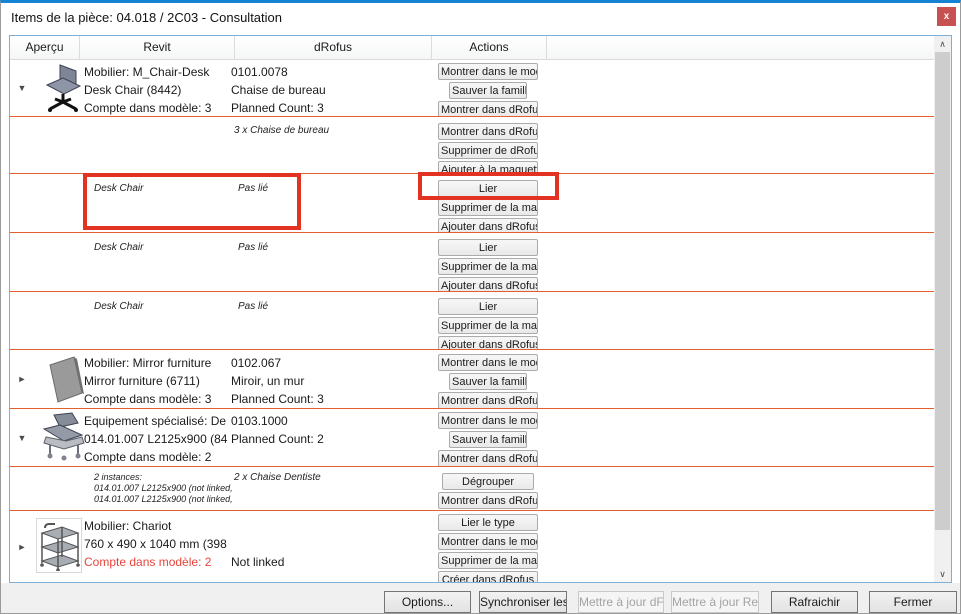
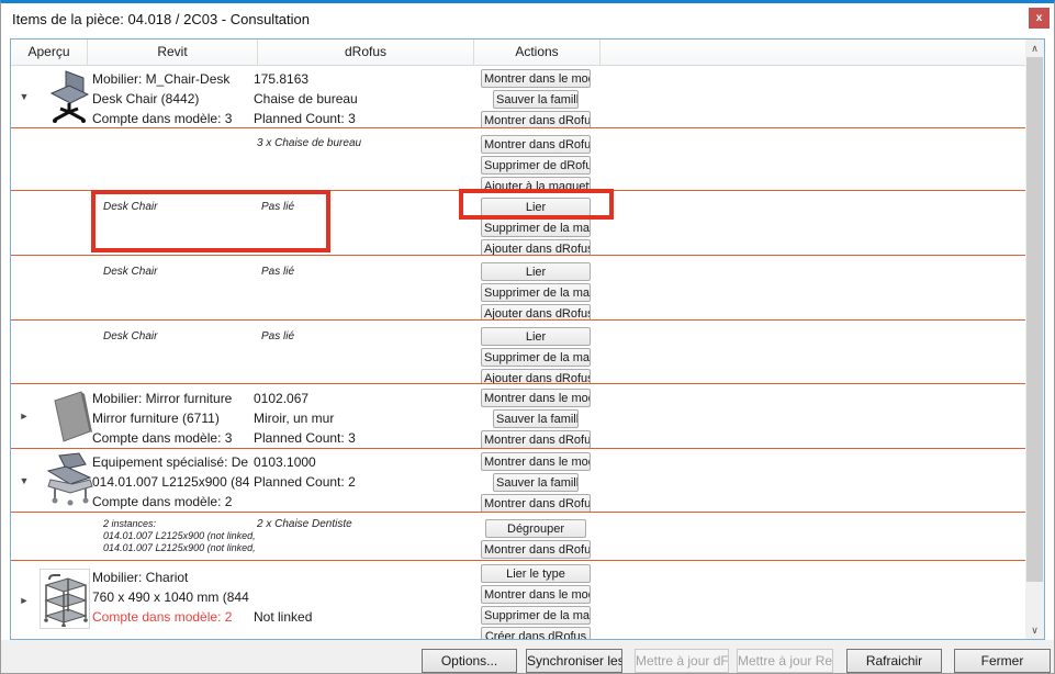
  Items de la pièce: 04.018 / 2C03 - Consultation
  x
  Aperçu
  Revit
  dRofus
  Actions
  ▼
  Mobilier: M_Chair-Desk
  Desk Chair (8442)
  Compte dans modèle: 3
- 0101.0078
+ 175.8163
  Chaise de bureau
  Planned Count: 3
  Montrer dans le mo
  Sauver la famill
  Montrer dans dRofu
  3 x Chaise de bureau
  Montrer dans dRofu
  Supprimer de dRofu
  Ajouter à la maquett
  Desk Chair
  Pas lié
  Lier
  Supprimer de la ma
  Ajouter dans dRofus
  Desk Chair
  Pas lié
  Lier
  Supprimer de la ma
  Ajouter dans dRofus
  Desk Chair
  Pas lié
  Lier
  Supprimer de la ma
  Ajouter dans dRofus
  ►
  Mobilier: Mirror furniture
  Mirror furniture (6711)
  Compte dans modèle: 3
  0102.067
  Miroir, un mur
  Planned Count: 3
  Montrer dans le mo
  Sauver la famill
  Montrer dans dRofu
  ▼
  Equipement spécialisé: De
  014.01.007 L2125x900 (84
  Compte dans modèle: 2
  0103.1000
  Planned Count: 2
  Montrer dans le mo
  Sauver la famill
  Montrer dans dRofu
  2 instances:
  014.01.007 L2125x900 (not linked,
  014.01.007 L2125x900 (not linked,
  2 x Chaise Dentiste
  Dégrouper
  Montrer dans dRofu
  ►
  Mobilier: Chariot
- 760 x 490 x 1040 mm (398
+ 760 x 490 x 1040 mm (844
  Compte dans modèle: 2
  Not linked
  Lier le type
  Montrer dans le mo
  Supprimer de la ma
  Créer dans dRofus
  ∧
  ∨
  Options...
  Synchroniser les
  Mettre à jour dF
  Mettre à jour Re
  Rafraichir
  Fermer
